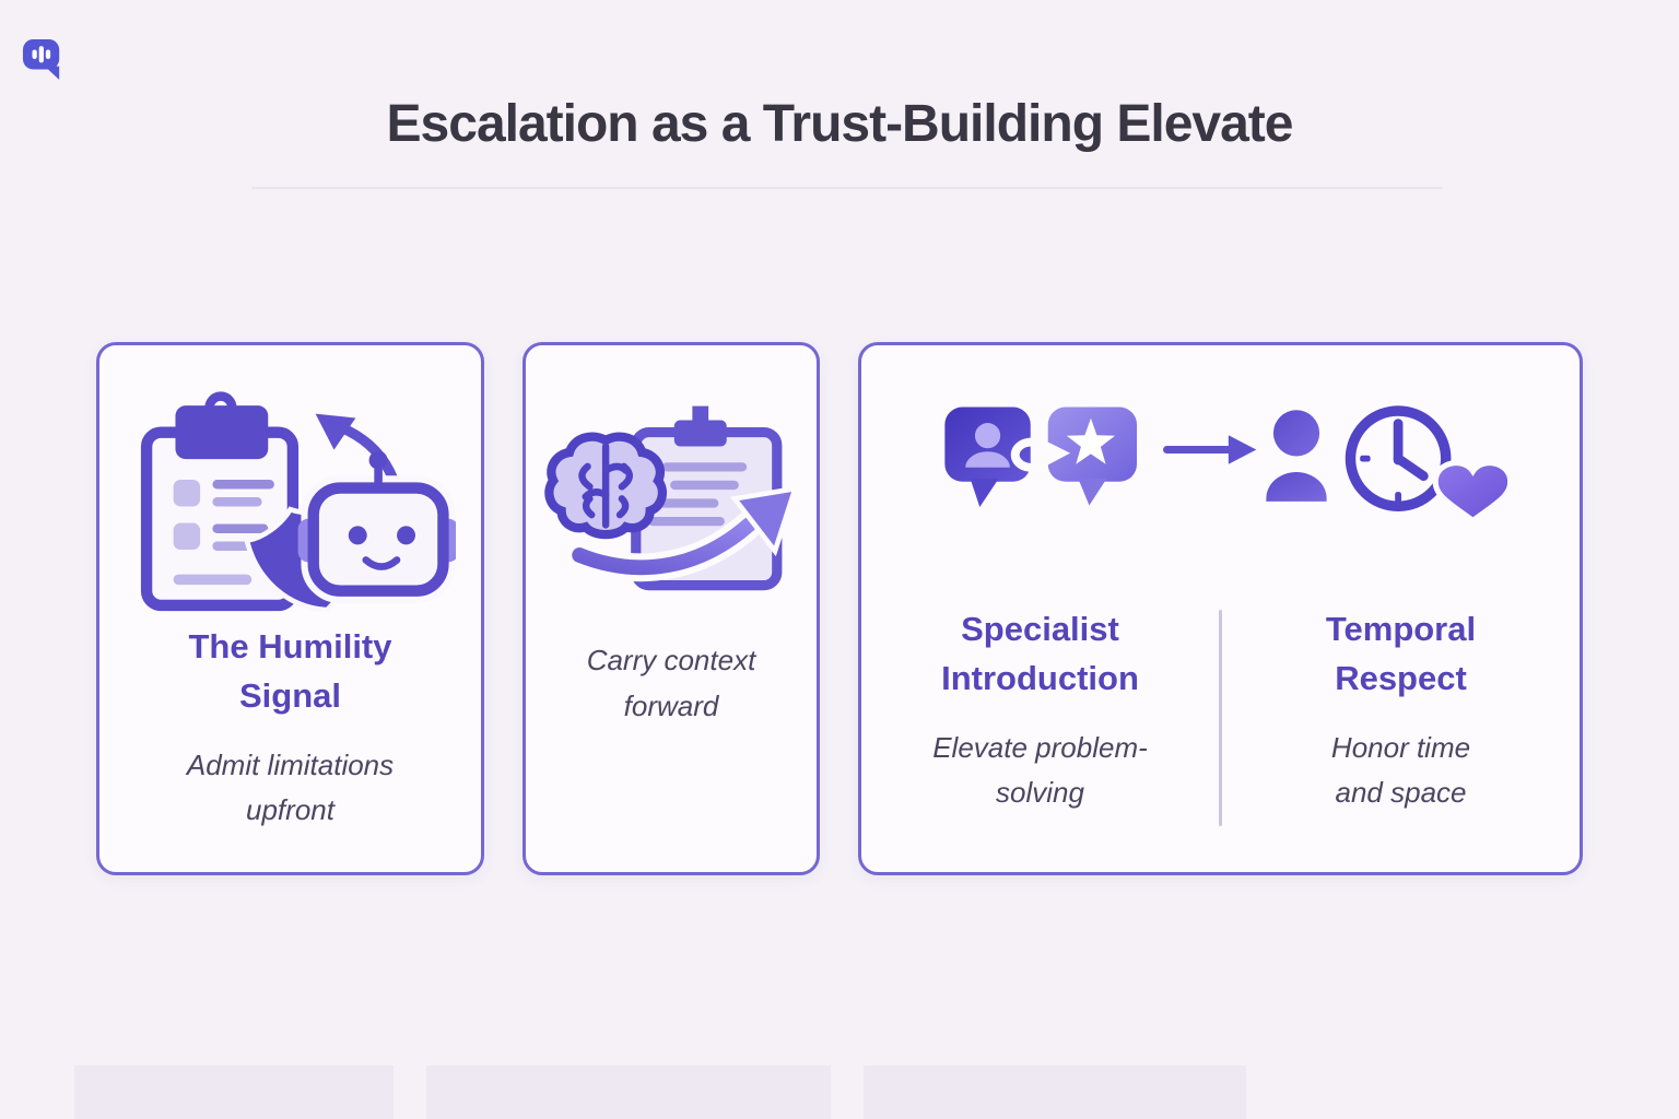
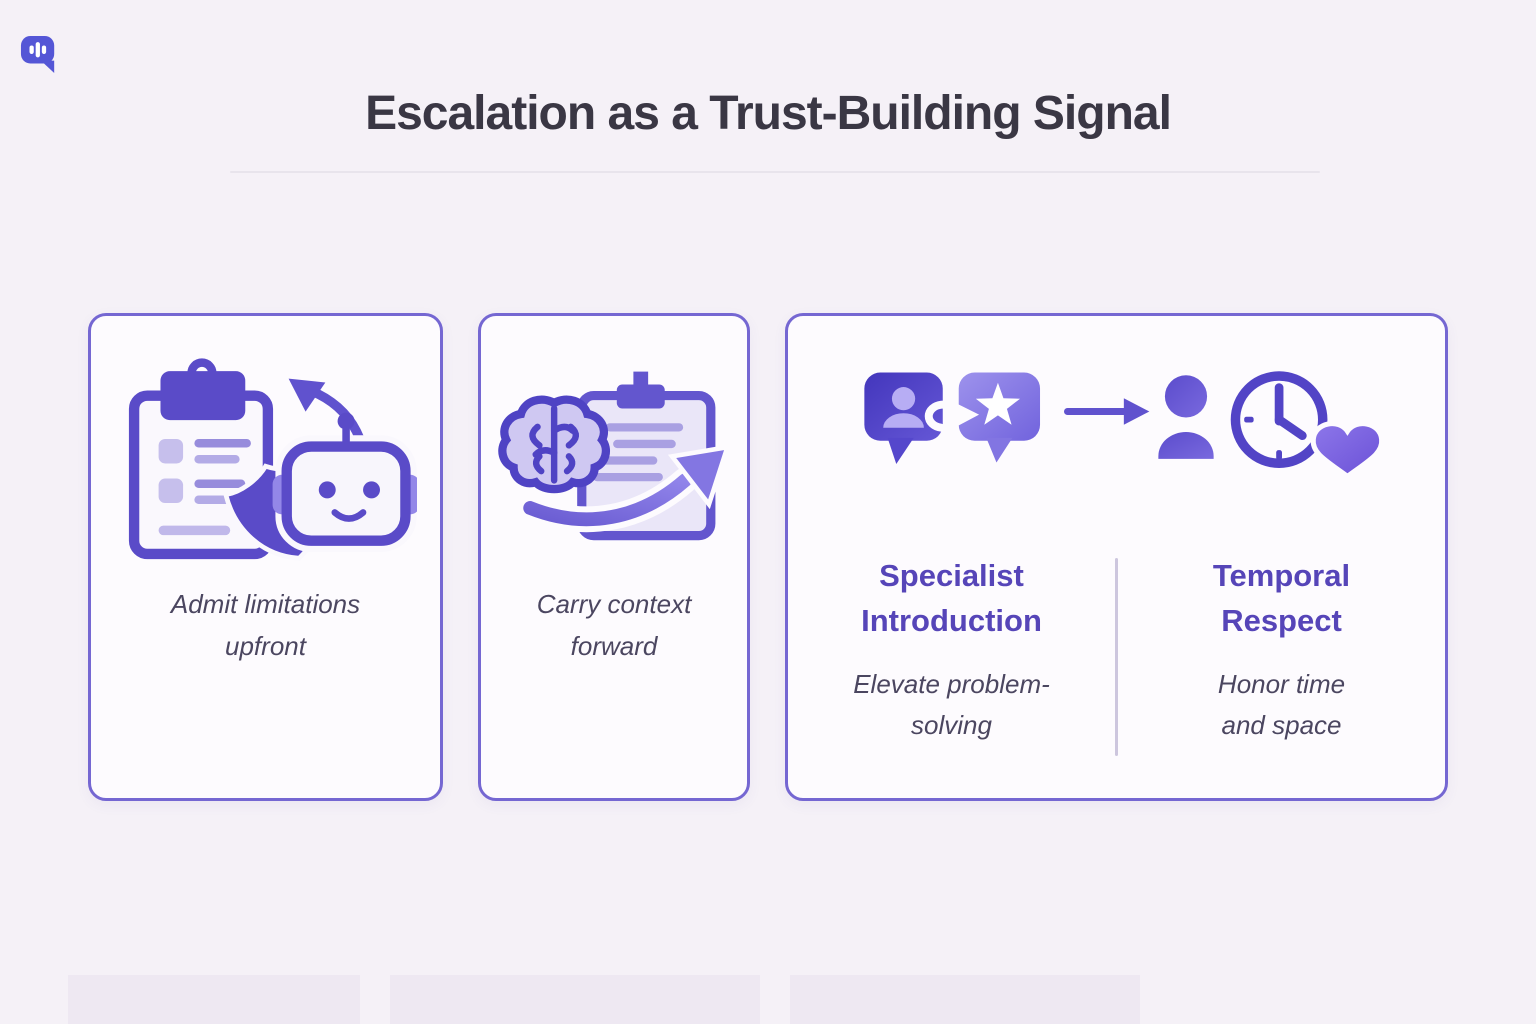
- Escalation as a Trust-Building Elevate
+ Escalation as a Trust-Building Signal
- The Humility
- Signal
  Admit limitations
  upfront
  Carry context
  forward
  Specialist
  Introduction
  Elevate problem-
  solving
  Temporal
  Respect
  Honor time
  and space
